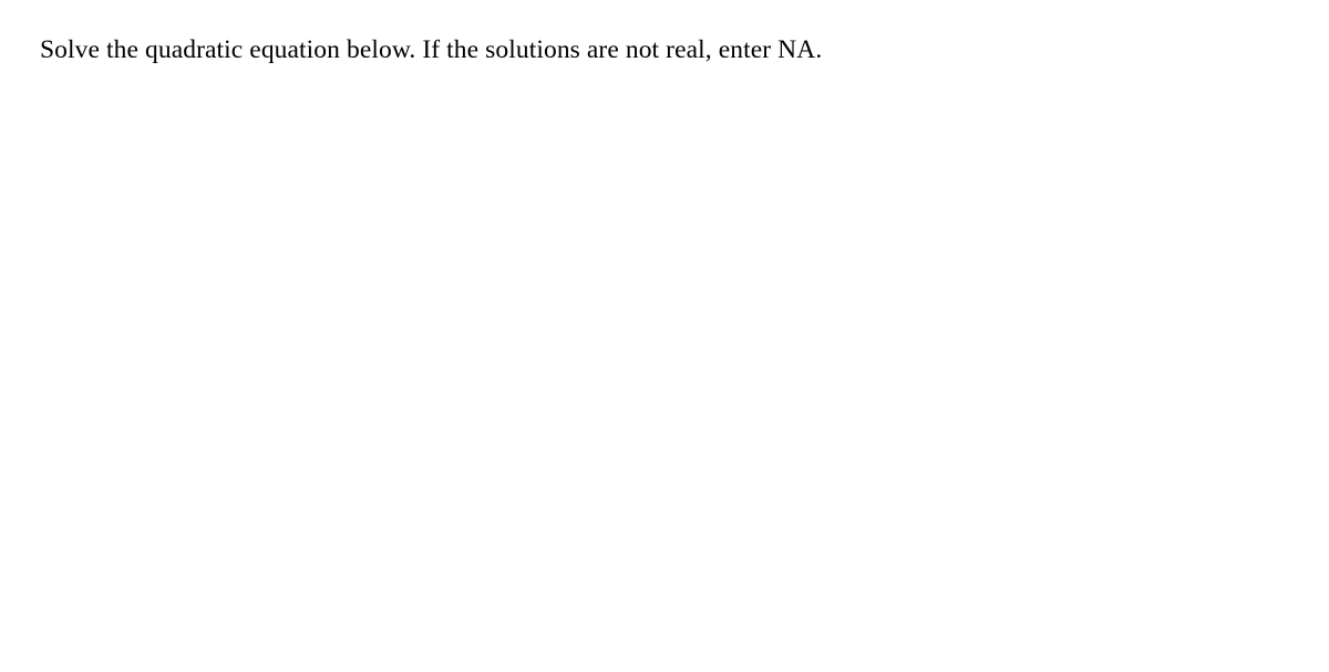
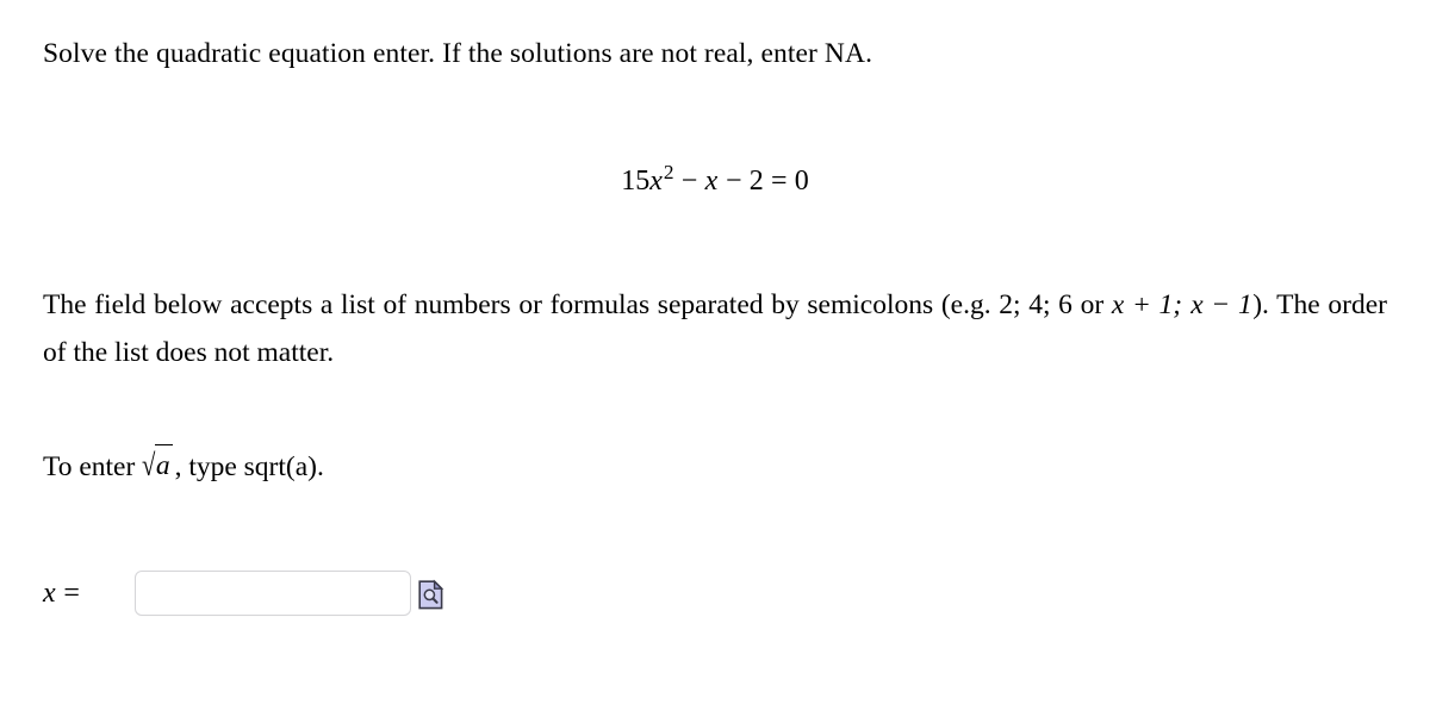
- Solve the quadratic equation below. If the solutions are not real, enter NA.
+ Solve the quadratic equation enter. If the solutions are not real, enter NA.
+ 15x2 − x − 2 = 0
+ The field below accepts a list of numbers or formulas separated by semicolons (e.g. 2; 4; 6 or x + 1; x − 1). The order of the list does not matter.
+ To enter √a , type sqrt(a).
+ x =
